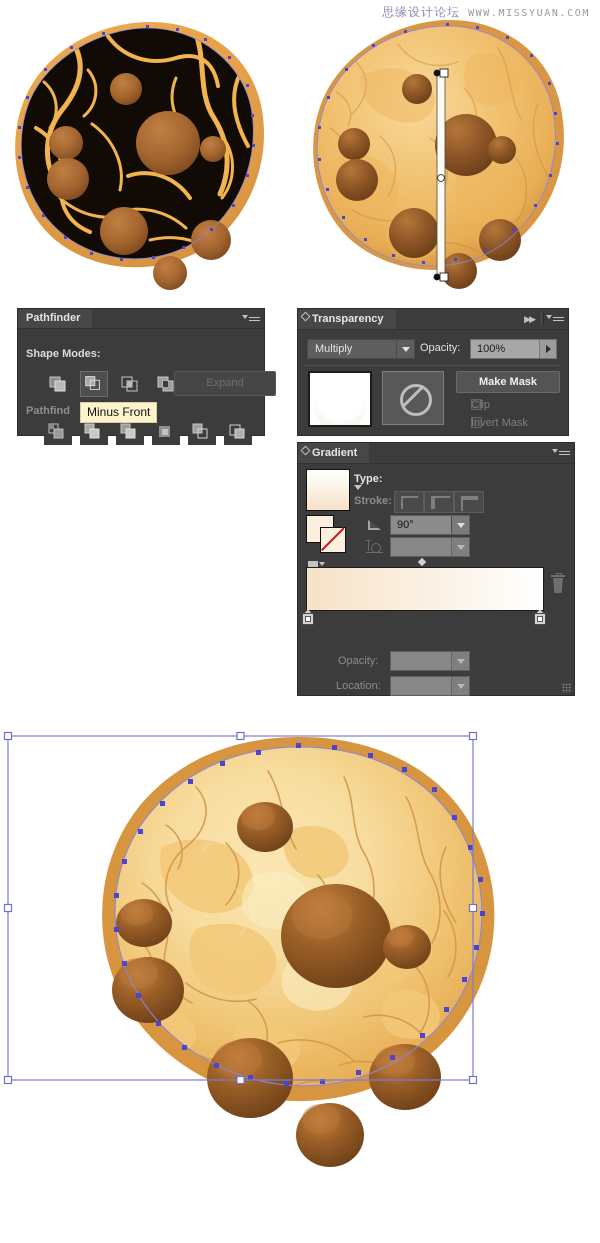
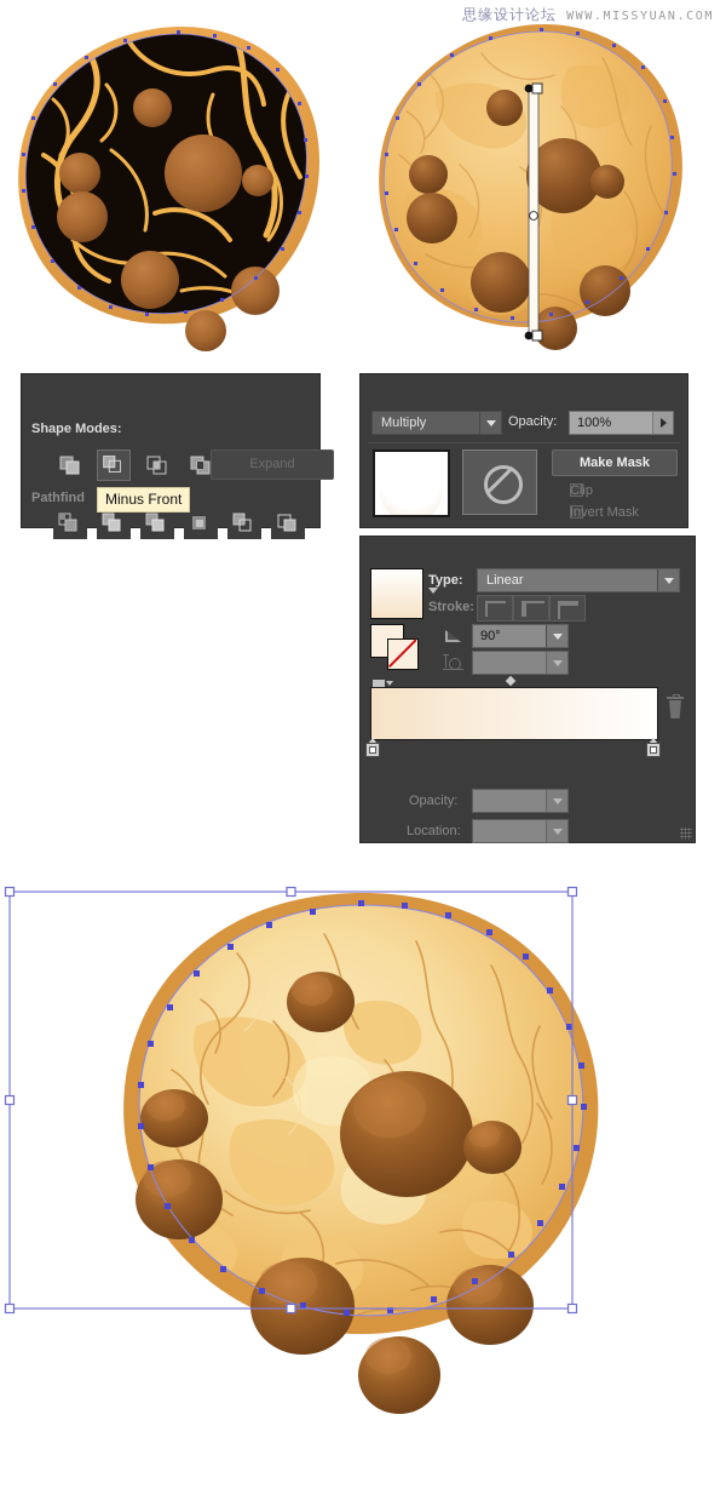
  思缘设计论坛
  WWW.MISSYUAN.COM
- Pathfinder
  Shape Modes:
  Expand
  Pathfind
  Minus Front
- Transparency
- ▶▶
  Multiply
  Opacity:
  100%
  Make Mask
  Clip
  Invert Mask
- Gradient
  Type:
+ Linear
  Stroke:
  90°
  Opacity:
  Location:
